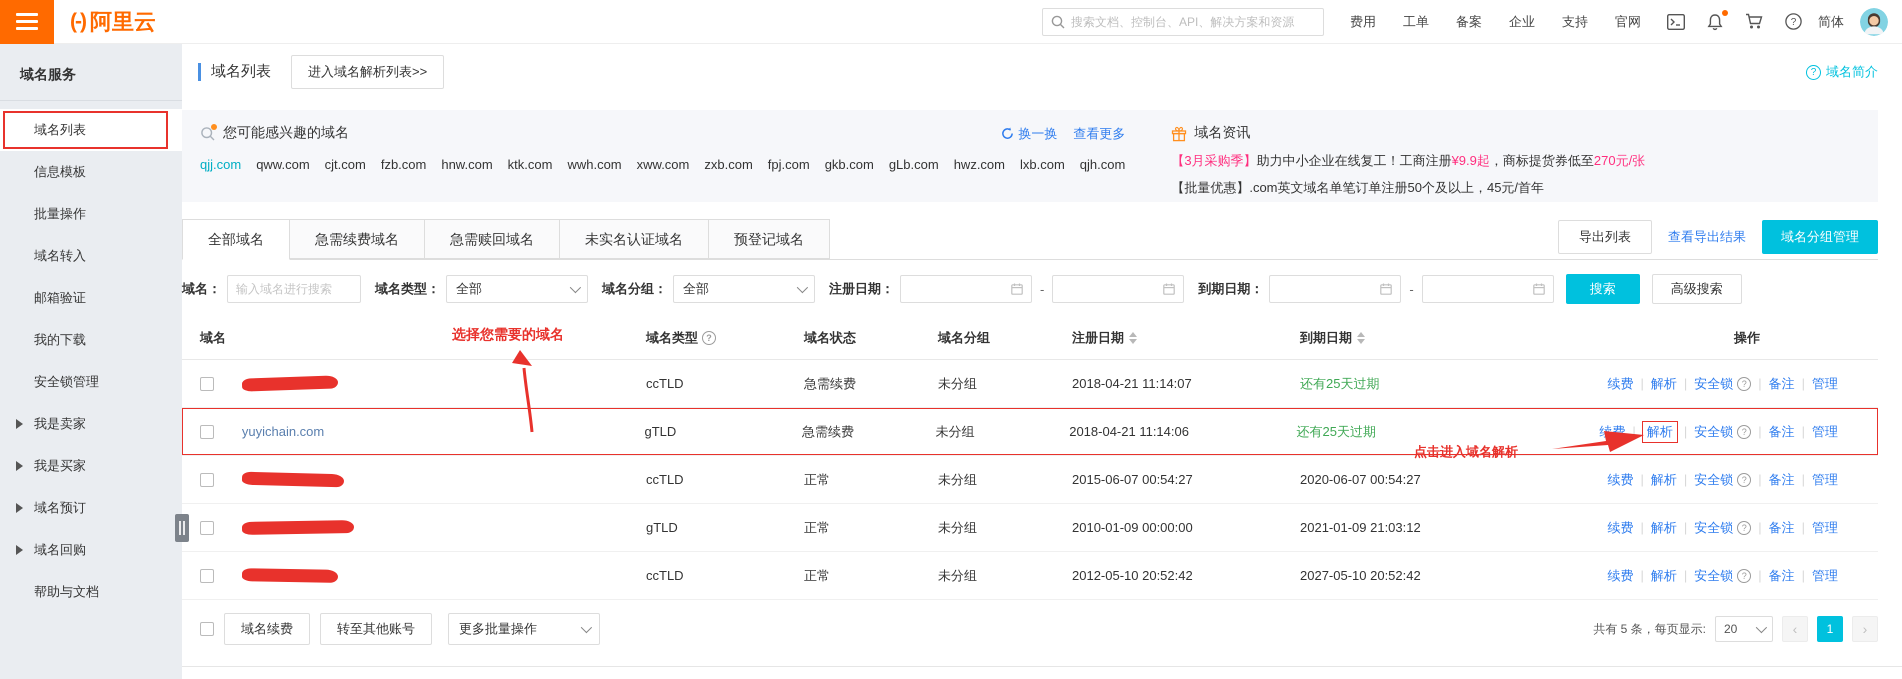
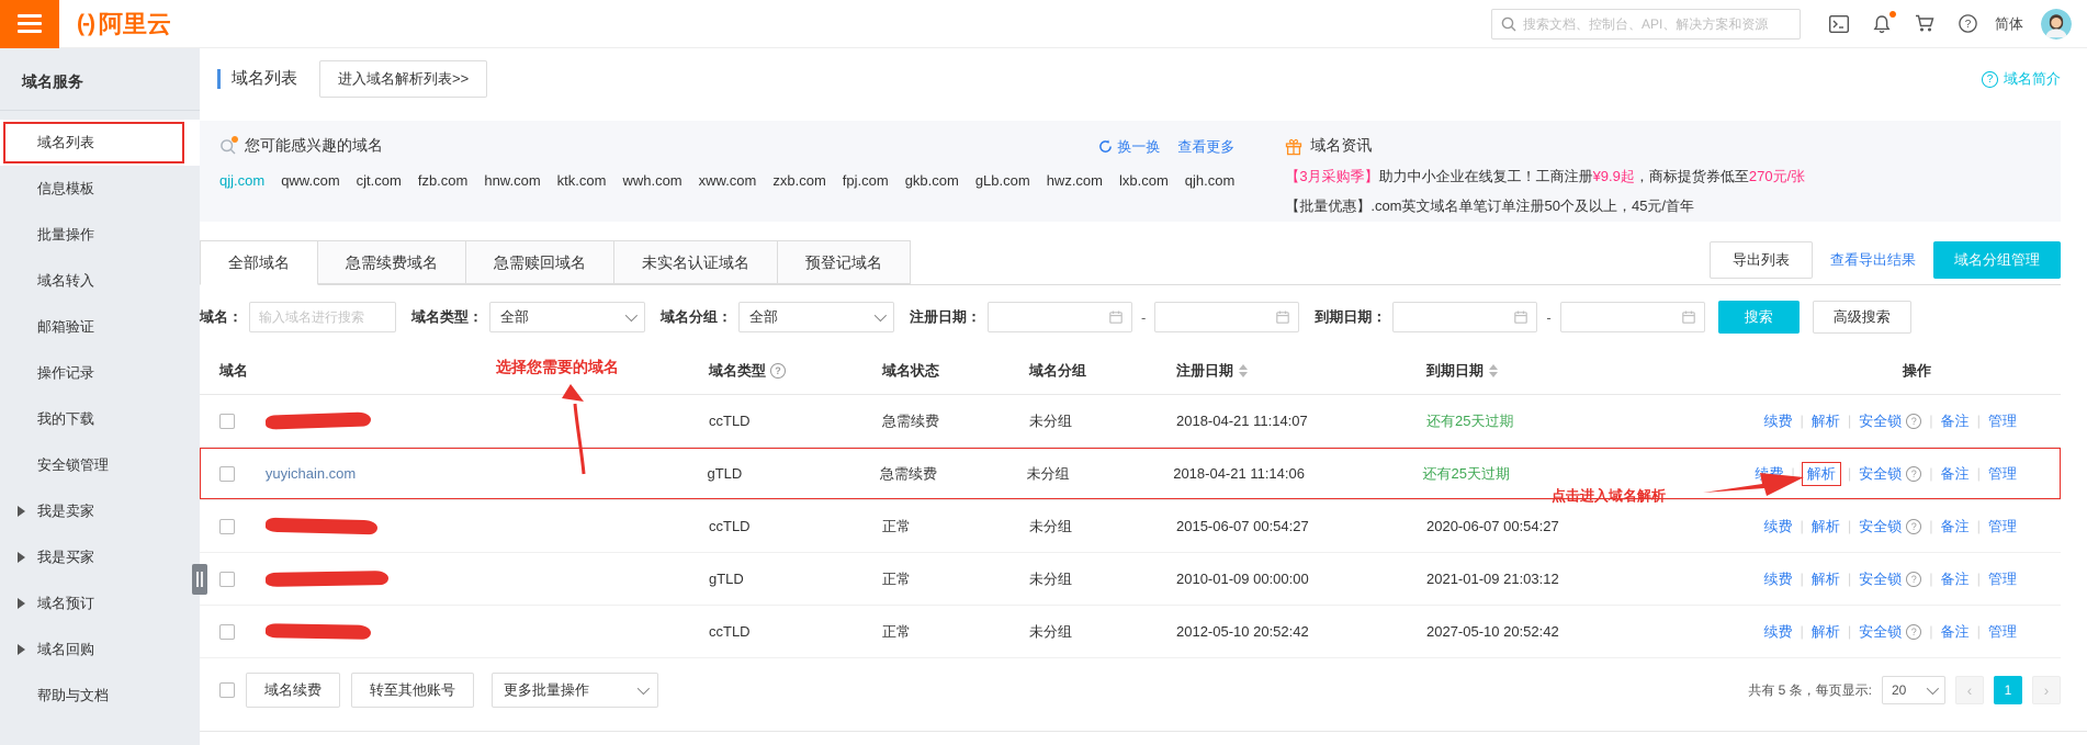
  (-)
  阿里云
  搜索文档、控制台、API、解决方案和资源
- 费用
- 工单
- 备案
- 企业
- 支持
- 官网
  ?
  简体
  域名服务
  域名列表
  信息模板
  批量操作
  域名转入
  邮箱验证
+ 操作记录
  我的下载
  安全锁管理
  我是卖家
  我是买家
  域名预订
  域名回购
  帮助与文档
  域名列表
  进入域名解析列表>>
  ?
  域名简介
  您可能感兴趣的域名
  换一换
  查看更多
  qjj.com
  qww.com
  cjt.com
  fzb.com
  hnw.com
  ktk.com
  wwh.com
  xww.com
  zxb.com
  fpj.com
  gkb.com
  gLb.com
  hwz.com
  lxb.com
  qjh.com
  域名资讯
  【3月采购季】助力中小企业在线复工！工商注册¥9.9起，商标提货券低至270元/张
  【批量优惠】.com英文域名单笔订单注册50个及以上，45元/首年
  全部域名
  急需续费域名
  急需赎回域名
  未实名认证域名
  预登记域名
  导出列表
  查看导出结果
  域名分组管理
  域名：
  输入域名进行搜索
  域名类型：
  全部
  域名分组：
  全部
  注册日期：
  -
  到期日期：
  -
  搜索
  高级搜索
  域名
  域名类型
  ?
  域名状态
  域名分组
  注册日期
  到期日期
  操作
  ccTLD
  急需续费
  未分组
  2018-04-21 11:14:07
  还有25天过期
  续费
  |
  解析
  |
  安全锁
  ?
  备注
  |
  管理
  yuyichain.com
  gTLD
  急需续费
  未分组
  2018-04-21 11:14:06
  还有25天过期
  续费
  |
  解析
  |
  安全锁
  ?
  备注
  |
  管理
  ccTLD
  正常
  未分组
  2015-06-07 00:54:27
  2020-06-07 00:54:27
  续费
  |
  解析
  |
  安全锁
  ?
  备注
  |
  管理
  gTLD
  正常
  未分组
  2010-01-09 00:00:00
  2021-01-09 21:03:12
  续费
  |
  解析
  |
  安全锁
  ?
  备注
  |
  管理
  ccTLD
  正常
  未分组
  2012-05-10 20:52:42
  2027-05-10 20:52:42
  续费
  |
  解析
  |
  安全锁
  ?
  备注
  |
  管理
  域名续费
  转至其他账号
  更多批量操作
  共有 5 条，每页显示:
  20
  ‹
  1
  ›
  选择您需要的域名
  点击进入域名解析
